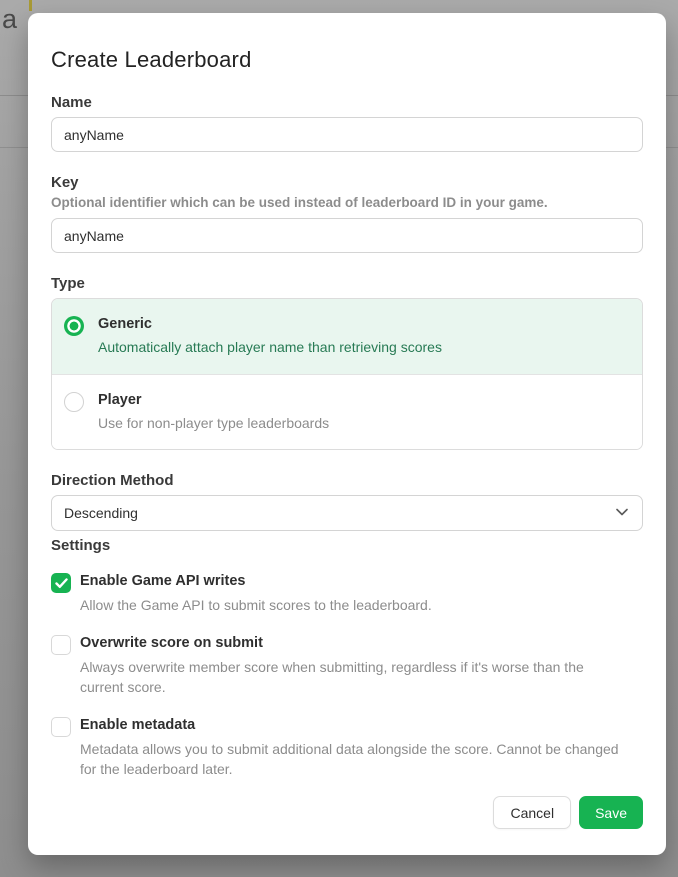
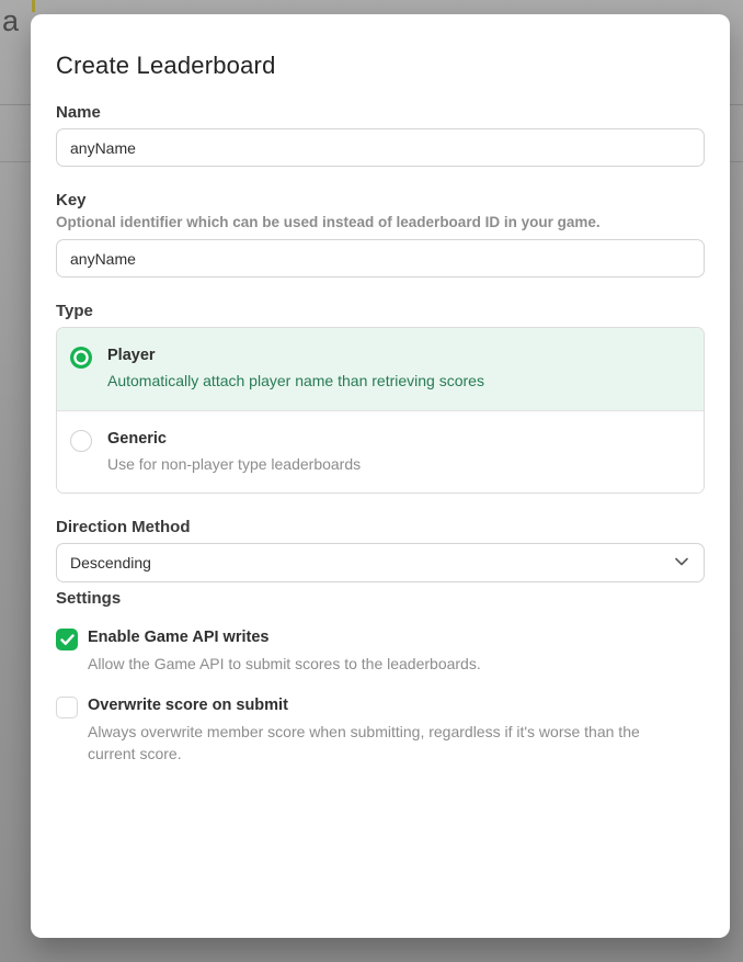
  a
  Create Leaderboard
  Name
  anyName
  Key
  Optional identifier which can be used instead of leaderboard ID in your game.
  anyName
  Type
- Generic
+ Player
  Automatically attach player name than retrieving scores
- Player
+ Generic
  Use for non-player type leaderboards
  Direction Method
  Descending
  Settings
  Enable Game API writes
- Allow the Game API to submit scores to the leaderboard.
+ Allow the Game API to submit scores to the leaderboards.
  Overwrite score on submit
  Always overwrite member score when submitting, regardless if it's worse than the current score.
- Enable metadata
- Metadata allows you to submit additional data alongside the score. Cannot be changed for the leaderboard later.
- Cancel
- Save
